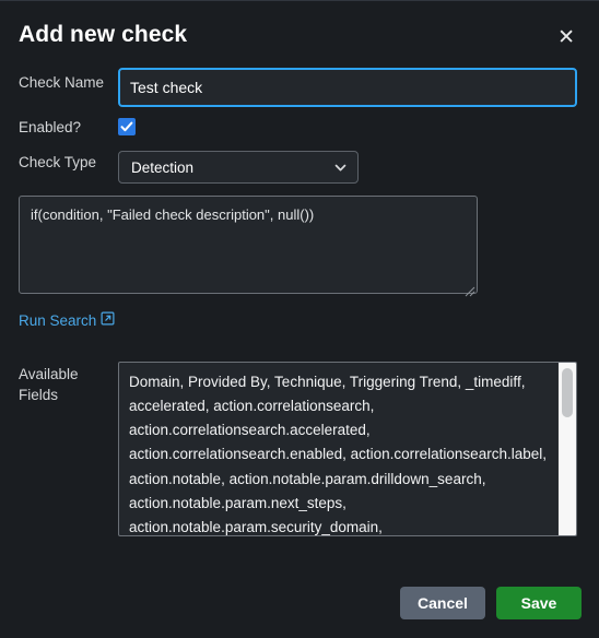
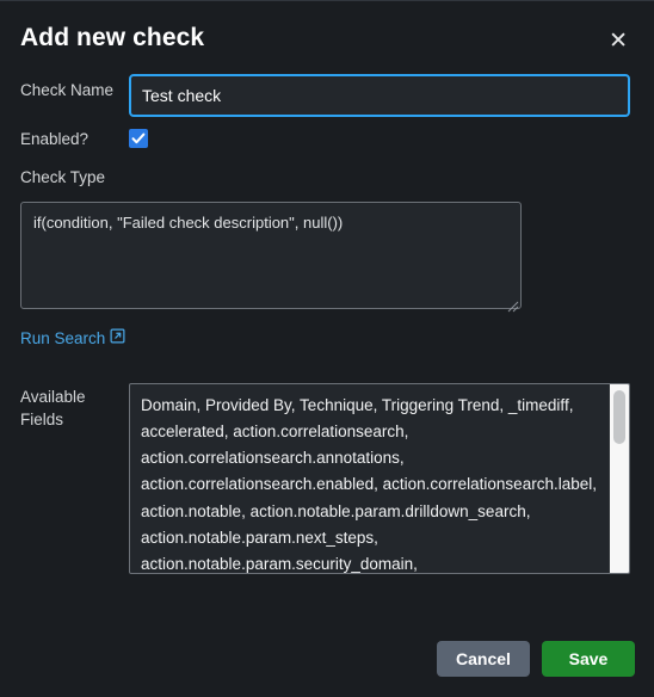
  Add new check
  ✕
  Check Name
  Test check
  Enabled?
  Check Type
- Detection
  if(condition, "Failed check description", null())
  Run Search
  Available Fields
- Domain, Provided By, Technique, Triggering Trend, _timediff, accelerated, action.correlationsearch, action.correlationsearch.accelerated, action.correlationsearch.enabled, action.correlationsearch.label, action.notable, action.notable.param.drilldown_search, action.notable.param.next_steps, action.notable.param.security_domain,
+ Domain, Provided By, Technique, Triggering Trend, _timediff, accelerated, action.correlationsearch, action.correlationsearch.annotations, action.correlationsearch.enabled, action.correlationsearch.label, action.notable, action.notable.param.drilldown_search, action.notable.param.next_steps, action.notable.param.security_domain,
  Cancel
  Save
